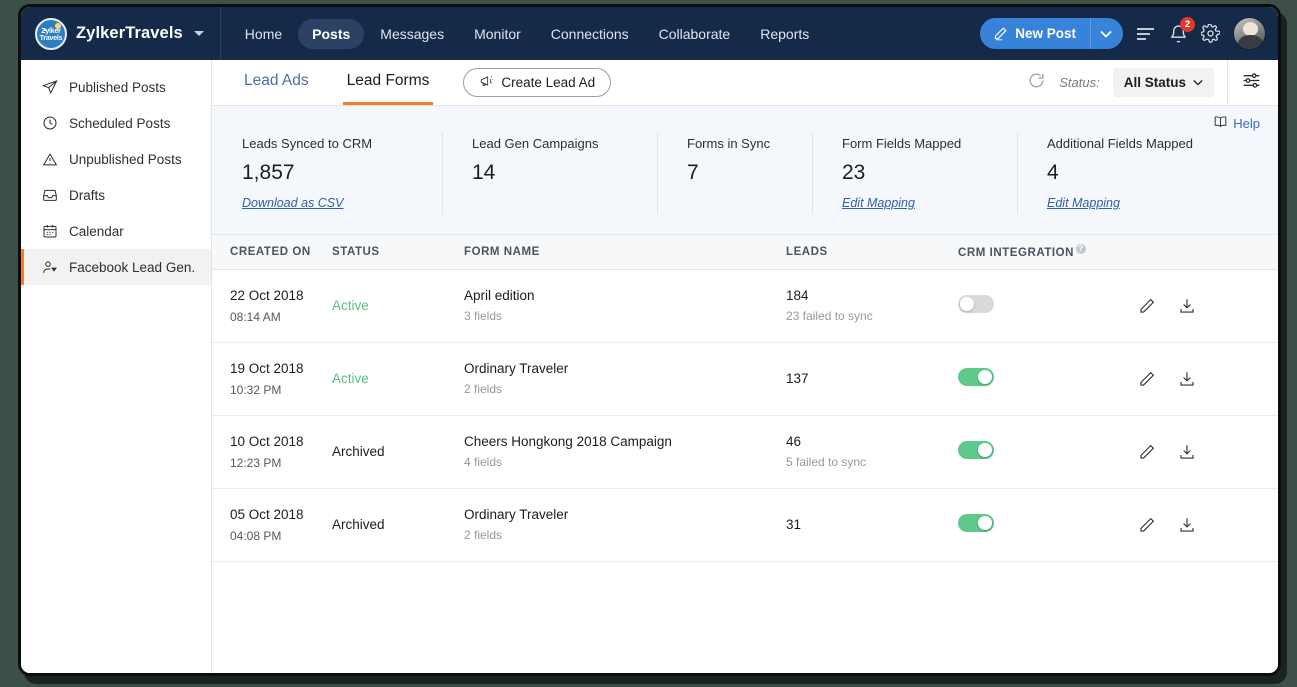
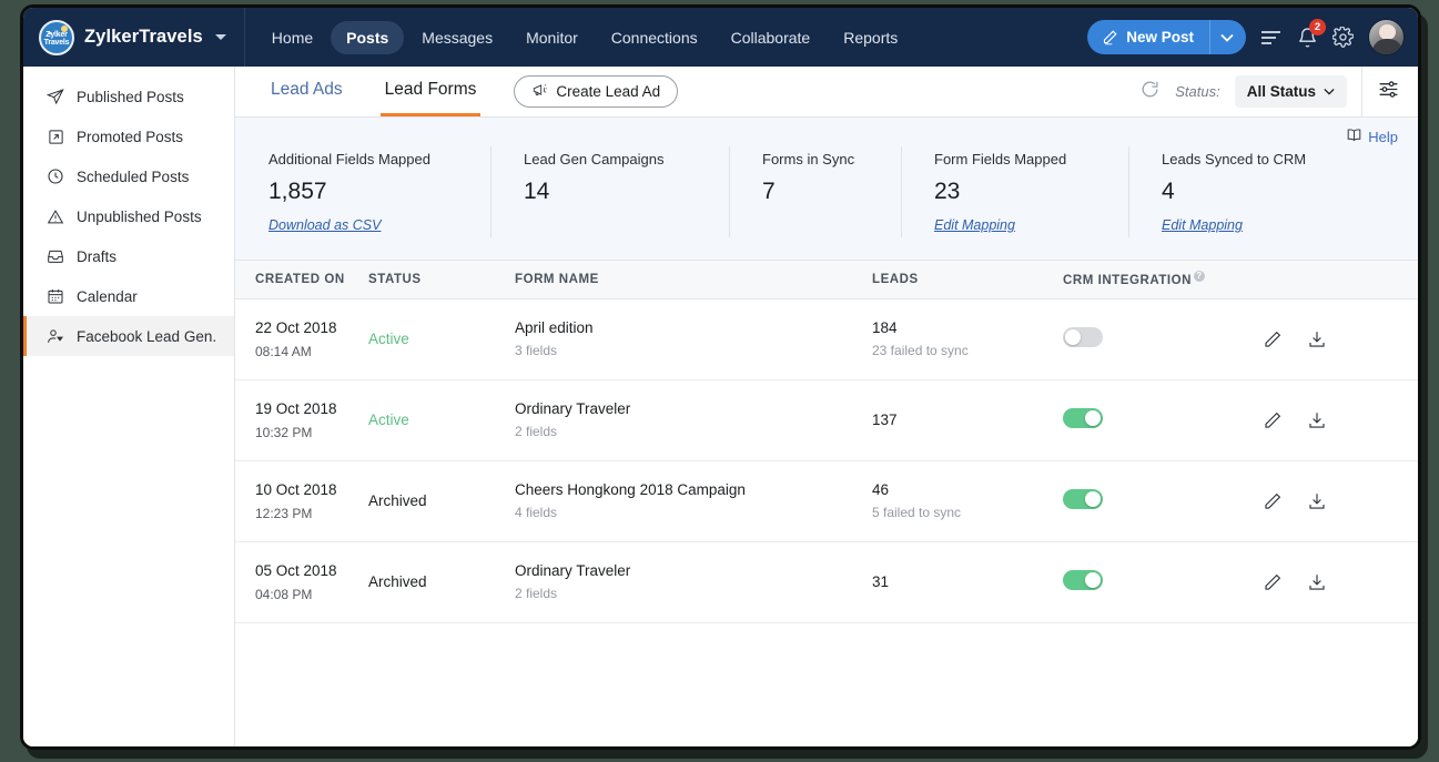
  ZylkerTravels
  Home
  Posts
  Messages
  Monitor
  Connections
  Collaborate
  Reports
  New Post
  2
  Published Posts
+ Promoted Posts
  Scheduled Posts
  Unpublished Posts
  Drafts
  Calendar
  Facebook Lead Gen.
  Lead Ads
  Lead Forms
  Create Lead Ad
  Status:
  All Status
  Help
- Leads Synced to CRM
+ Additional Fields Mapped
  1,857
  Download as CSV
  Lead Gen Campaigns
  14
  Forms in Sync
  7
  Form Fields Mapped
  23
  Edit Mapping
- Additional Fields Mapped
+ Leads Synced to CRM
  4
  Edit Mapping
  CREATED ON	STATUS	FORM NAME	LEADS	CRM INTEGRATION ?
  22 Oct 2018 08:14 AM	Active	April edition 3 fields	184 23 failed to sync
  19 Oct 2018 10:32 PM	Active	Ordinary Traveler 2 fields	137
  10 Oct 2018 12:23 PM	Archived	Cheers Hongkong 2018 Campaign 4 fields	46 5 failed to sync
  05 Oct 2018 04:08 PM	Archived	Ordinary Traveler 2 fields	31
